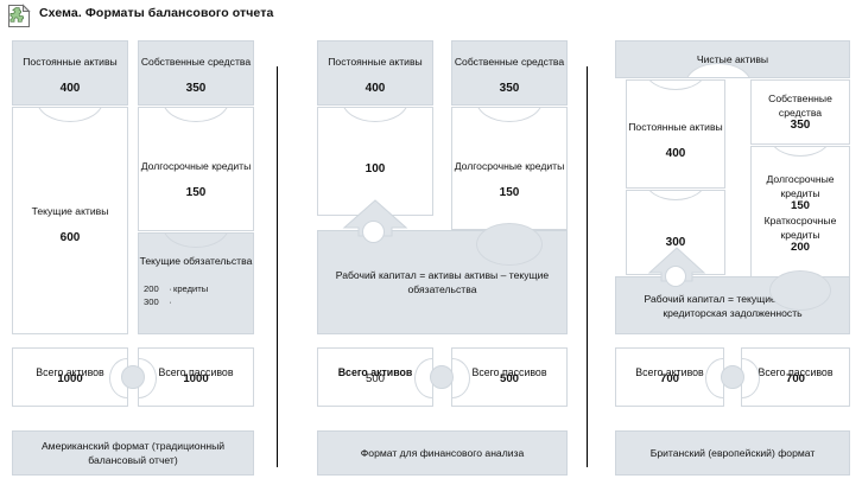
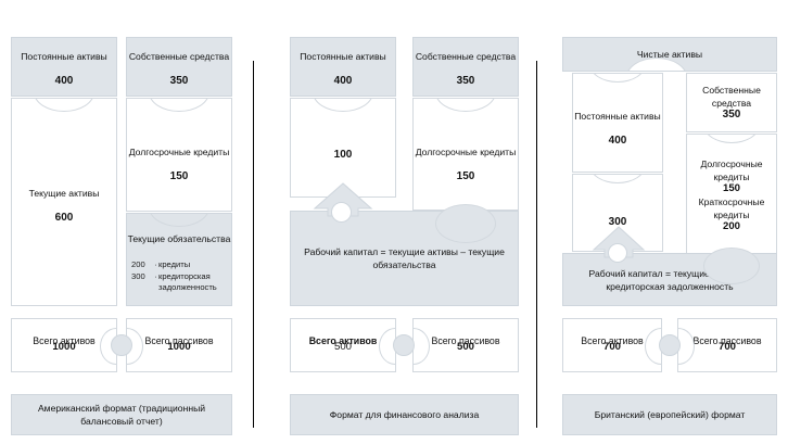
- Схема. Форматы балансового отчета
  Постоянные активы
  400
  Текущие активы
  600
  Собственные средства
  350
  Долгосрочные кредиты
  150
  Текущие обязательства
  200
  ·
  кредиты
  300
  ·
+ кредиторская задолженность
  Всего активов
  1000
  Всего пассивов
  1000
  Американский формат (традиционный балансовый отчет)
  Постоянные активы
  400
  100
  Собственные средства
  350
  Долгосрочные кредиты
  150
- Рабочий капитал = активы активы – текущие обязательства
+ Рабочий капитал = текущие активы – текущие обязательства
  Всего активов
  500
  Всего пассивов
  500
  Формат для финансового анализа
  Чистые активы
  Постоянные активы
  400
  300
  Собственные средства
  350
  Долгосрочные кредиты
  150
  Краткосрочные кредиты
  200
  Рабочий капитал = текущи кредиторская задолженность
  Всего активов
  700
  Всего пассивов
  700
  Британский (европейский) формат
